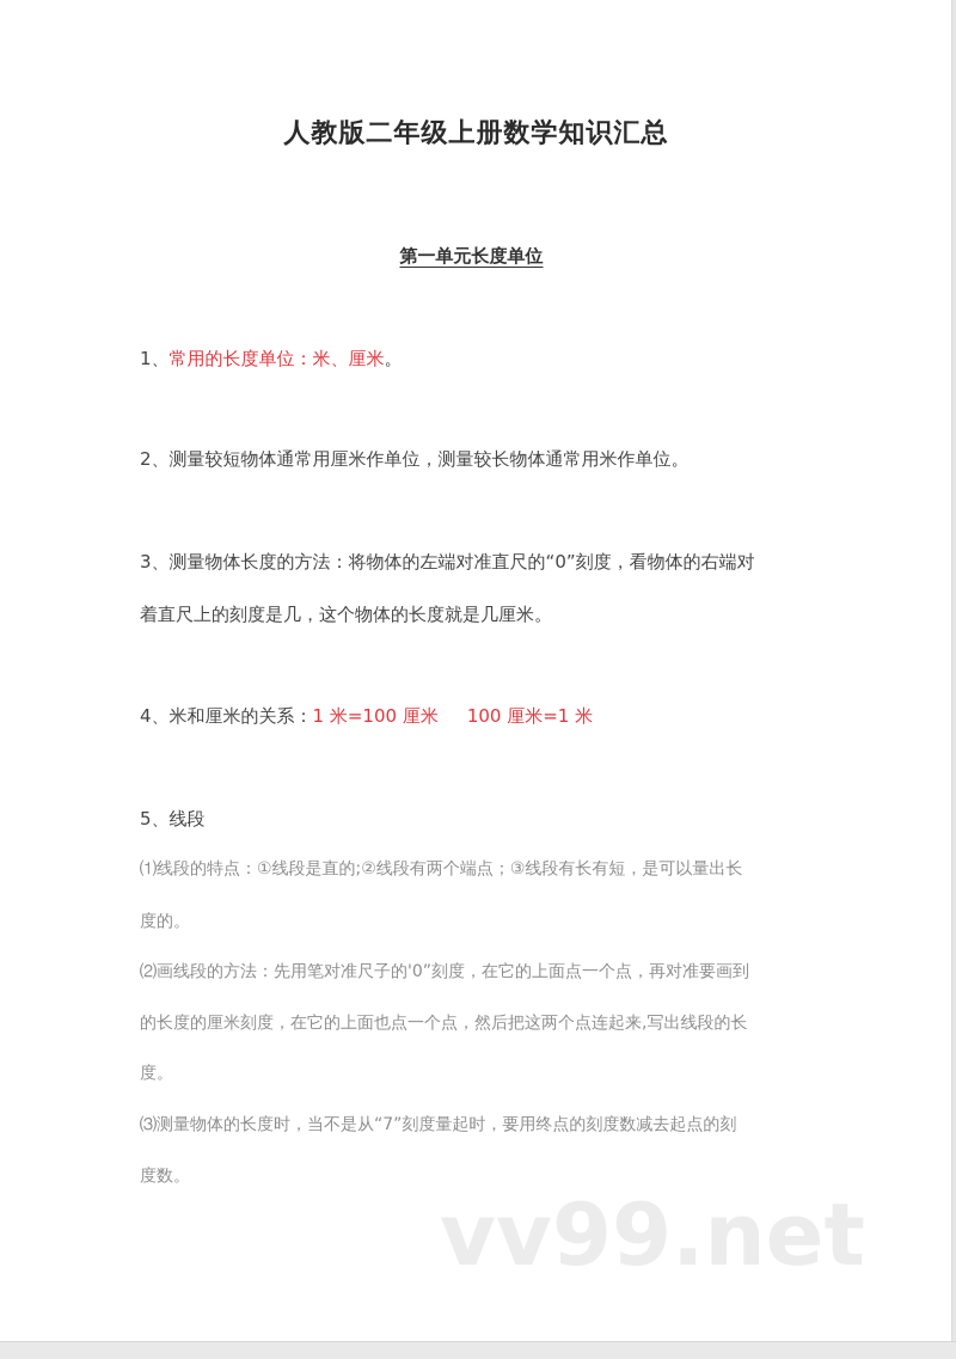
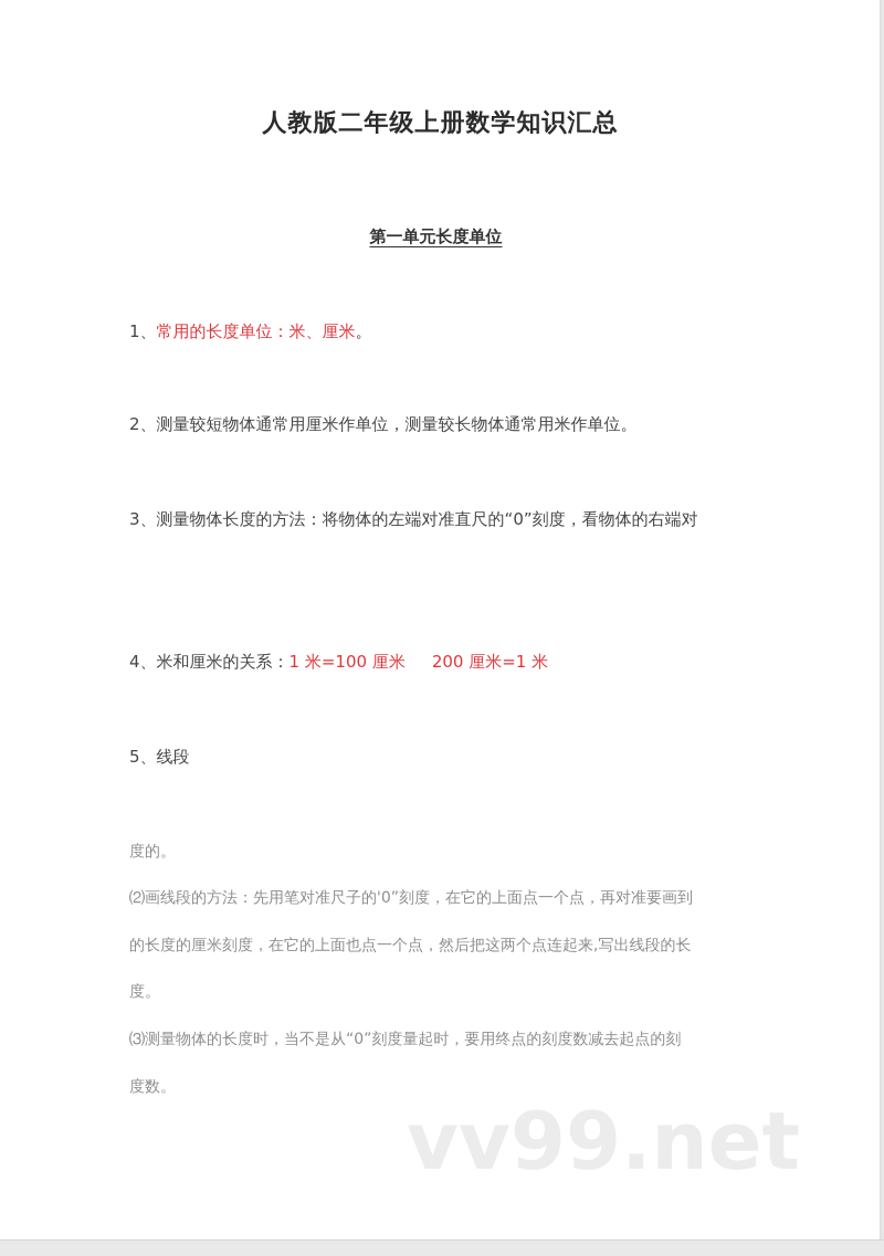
  人教版二年级上册数学知识汇总
  第一单元长度单位
  1、常用的长度单位：米、厘米。
  2、测量较短物体通常用厘米作单位，测量较长物体通常用米作单位。
  3、测量物体长度的方法：将物体的左端对准直尺的“0”刻度，看物体的右端对
- 着直尺上的刻度是几，这个物体的长度就是几厘米。
- 4、米和厘米的关系：1 米=100 厘米 100 厘米=1 米
+ 4、米和厘米的关系：1 米=100 厘米 200 厘米=1 米
  5、线段
- ⑴线段的特点：①线段是直的;②线段有两个端点；③线段有长有短，是可以量出长
  度的。
  ⑵画线段的方法：先用笔对准尺子的'0”刻度，在它的上面点一个点，再对准要画到
  的长度的厘米刻度，在它的上面也点一个点，然后把这两个点连起来,写出线段的长
  度。
- ⑶测量物体的长度时，当不是从“7”刻度量起时，要用终点的刻度数减去起点的刻
+ ⑶测量物体的长度时，当不是从“0”刻度量起时，要用终点的刻度数减去起点的刻
  度数。
